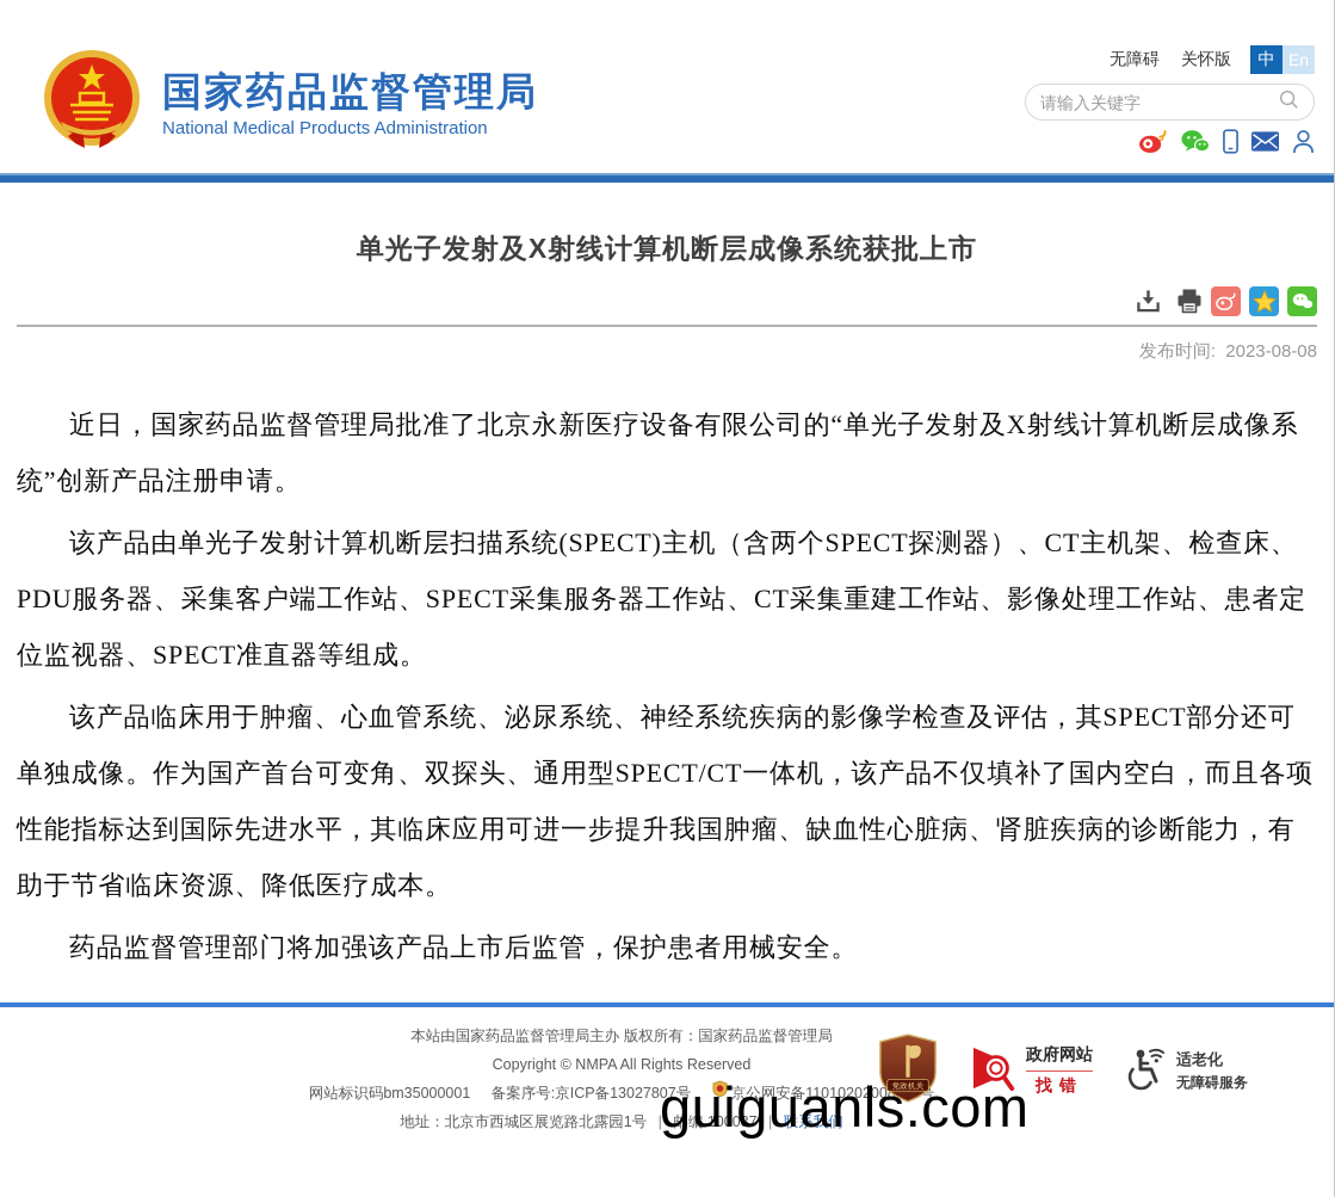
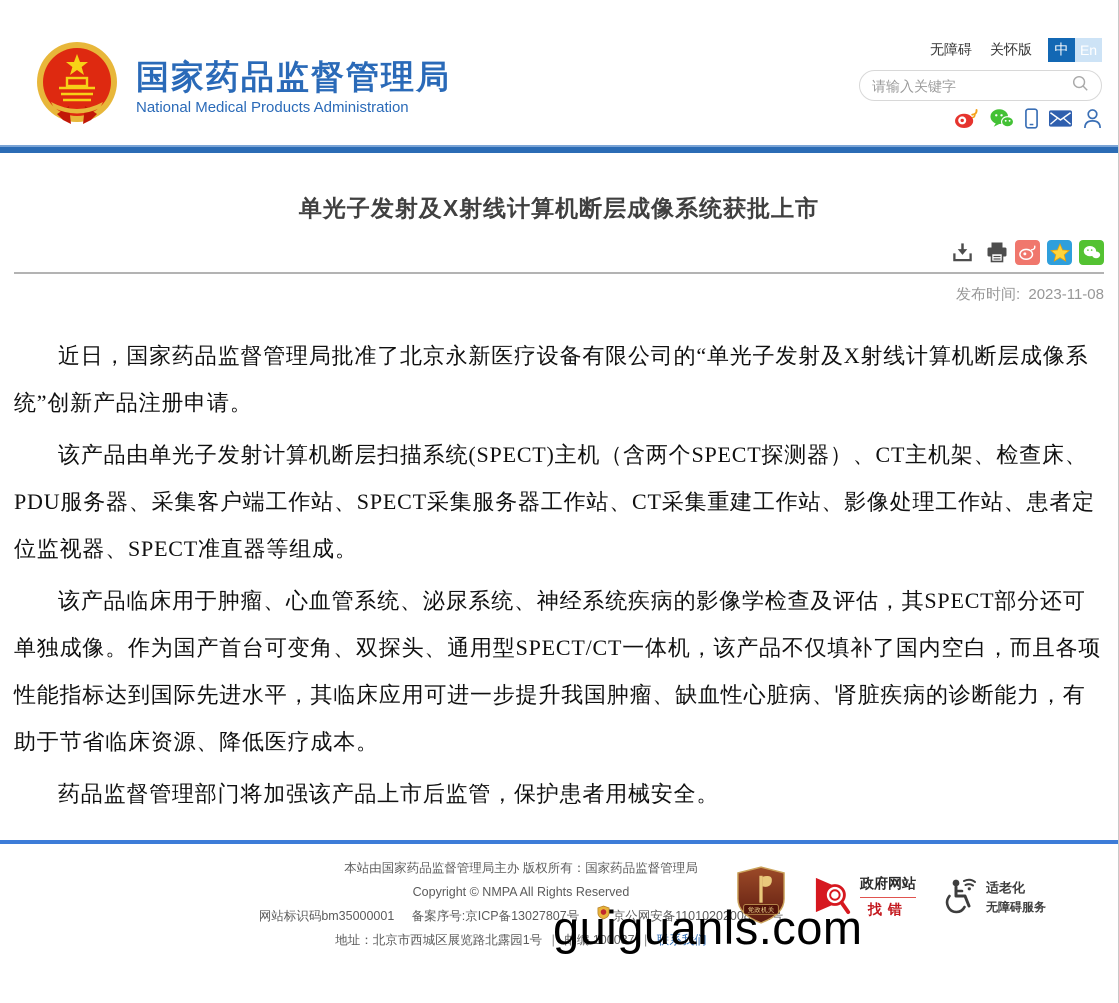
  国家药品监督管理局
  National Medical Products Administration
  无障碍
  关怀版
  中
  En
  请输入关键字
  单光子发射及X射线计算机断层成像系统获批上市
- 发布时间: 2023-08-08
+ 发布时间: 2023-11-08
  近日，国家药品监督管理局批准了北京永新医疗设备有限公司的“单光子发射及X射线计算机断层成像系统”创新产品注册申请。
  该产品由单光子发射计算机断层扫描系统(SPECT)主机（含两个SPECT探测器）、CT主机架、检查床、PDU服务器、采集客户端工作站、SPECT采集服务器工作站、CT采集重建工作站、影像处理工作站、患者定位监视器、SPECT准直器等组成。
  该产品临床用于肿瘤、心血管系统、泌尿系统、神经系统疾病的影像学检查及评估，其SPECT部分还可单独成像。作为国产首台可变角、双探头、通用型SPECT/CT一体机，该产品不仅填补了国内空白，而且各项性能指标达到国际先进水平，其临床应用可进一步提升我国肿瘤、缺血性心脏病、肾脏疾病的诊断能力，有助于节省临床资源、降低医疗成本。
  药品监督管理部门将加强该产品上市后监管，保护患者用械安全。
  本站由国家药品监督管理局主办 版权所有：国家药品监督管理局
  Copyright © NMPA All Rights Reserved
  网站标识码bm35000001 备案序号:京ICP备13027807号
  京公网安备1101020200号
  地址：北京市西城区展览路北露园1号 | 邮编 100037 | 联系我们
  政府网站
  找错
  适老化
  无障碍服务
  guiguanls.com
